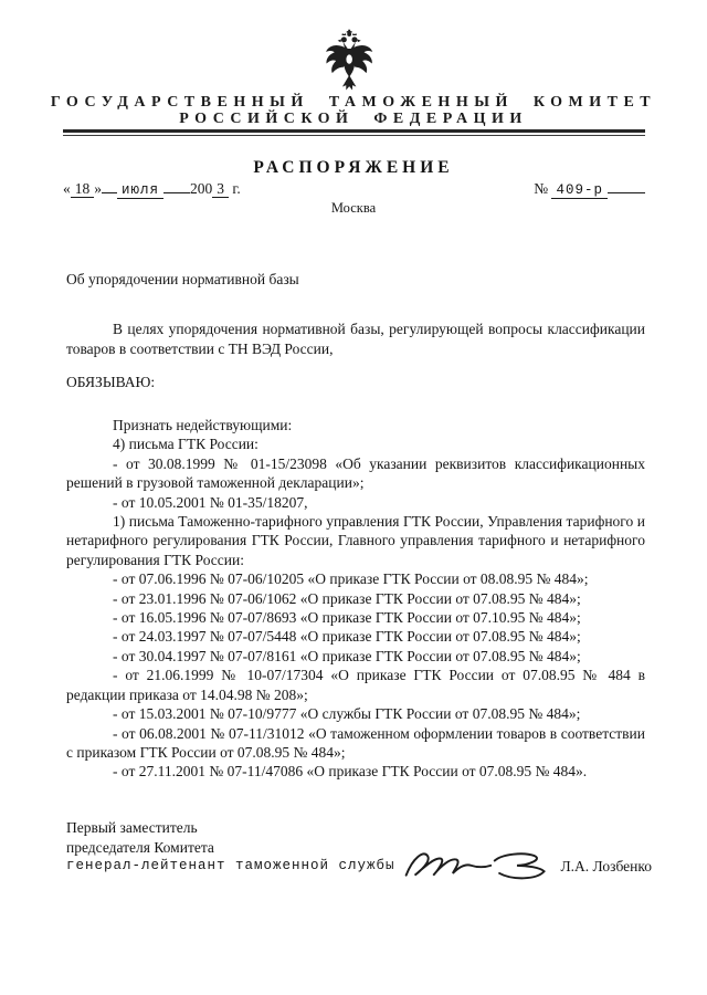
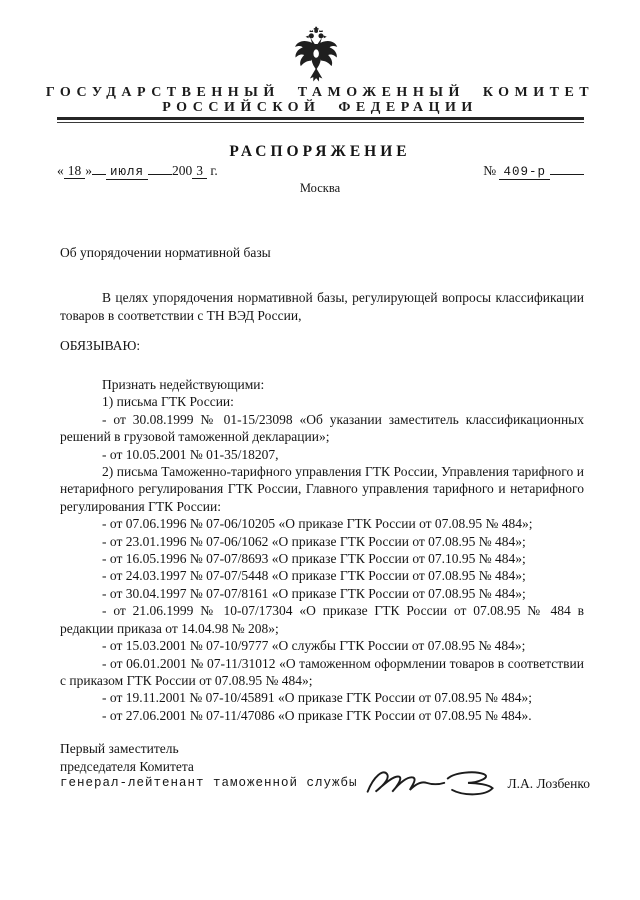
  ГОСУДАРСТВЕННЫЙ ТАМОЖЕННЫЙ КОМИТЕТ
  РОССИЙСКОЙ ФЕДЕРАЦИИ
  РАСПОРЯЖЕНИЕ
  « 18 » июля 200 3 г.
  № 409-р
  Москва
  Об упорядочении нормативной базы
  В целях упорядочения нормативной базы, регулирующей вопросы классификации товаров в соответствии с ТН ВЭД России,
  ОБЯЗЫВАЮ:
  Признать недействующими:
- 4) письма ГТК России:
+ 1) письма ГТК России:
- - от 30.08.1999 № 01-15/23098 «Об указании реквизитов классификационных решений в грузовой таможенной декларации»;
+ - от 30.08.1999 № 01-15/23098 «Об указании заместитель классификационных решений в грузовой таможенной декларации»;
  - от 10.05.2001 № 01-35/18207,
- 1) письма Таможенно-тарифного управления ГТК России, Управления тарифного и нетарифного регулирования ГТК России, Главного управления тарифного и нетарифного регулирования ГТК России:
+ 2) письма Таможенно-тарифного управления ГТК России, Управления тарифного и нетарифного регулирования ГТК России, Главного управления тарифного и нетарифного регулирования ГТК России:
- - от 07.06.1996 № 07-06/10205 «О приказе ГТК России от 08.08.95 № 484»;
+ - от 07.06.1996 № 07-06/10205 «О приказе ГТК России от 07.08.95 № 484»;
  - от 23.01.1996 № 07-06/1062 «О приказе ГТК России от 07.08.95 № 484»;
  - от 16.05.1996 № 07-07/8693 «О приказе ГТК России от 07.10.95 № 484»;
  - от 24.03.1997 № 07-07/5448 «О приказе ГТК России от 07.08.95 № 484»;
  - от 30.04.1997 № 07-07/8161 «О приказе ГТК России от 07.08.95 № 484»;
  - от 21.06.1999 № 10-07/17304 «О приказе ГТК России от 07.08.95 № 484 в редакции приказа от 14.04.98 № 208»;
  - от 15.03.2001 № 07-10/9777 «О службы ГТК России от 07.08.95 № 484»;
- - от 06.08.2001 № 07-11/31012 «О таможенном оформлении товаров в соответствии с приказом ГТК России от 07.08.95 № 484»;
+ - от 06.01.2001 № 07-11/31012 «О таможенном оформлении товаров в соответствии с приказом ГТК России от 07.08.95 № 484»;
+ - от 19.11.2001 № 07-10/45891 «О приказе ГТК России от 07.08.95 № 484»;
- - от 27.11.2001 № 07-11/47086 «О приказе ГТК России от 07.08.95 № 484».
+ - от 27.06.2001 № 07-11/47086 «О приказе ГТК России от 07.08.95 № 484».
  Первый заместитель
  председателя Комитета
  генерал-лейтенант таможенной службы
  Л.А. Лозбенко
